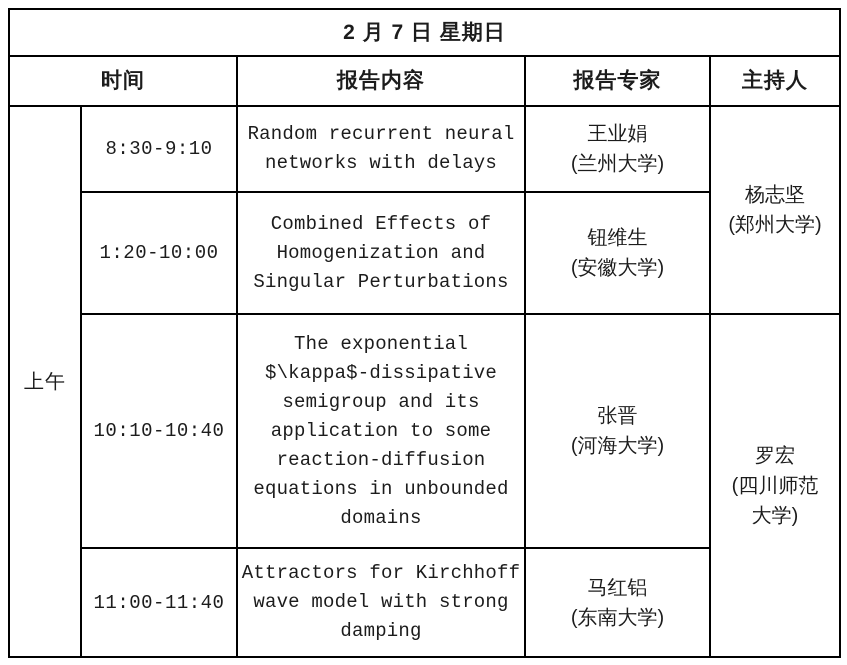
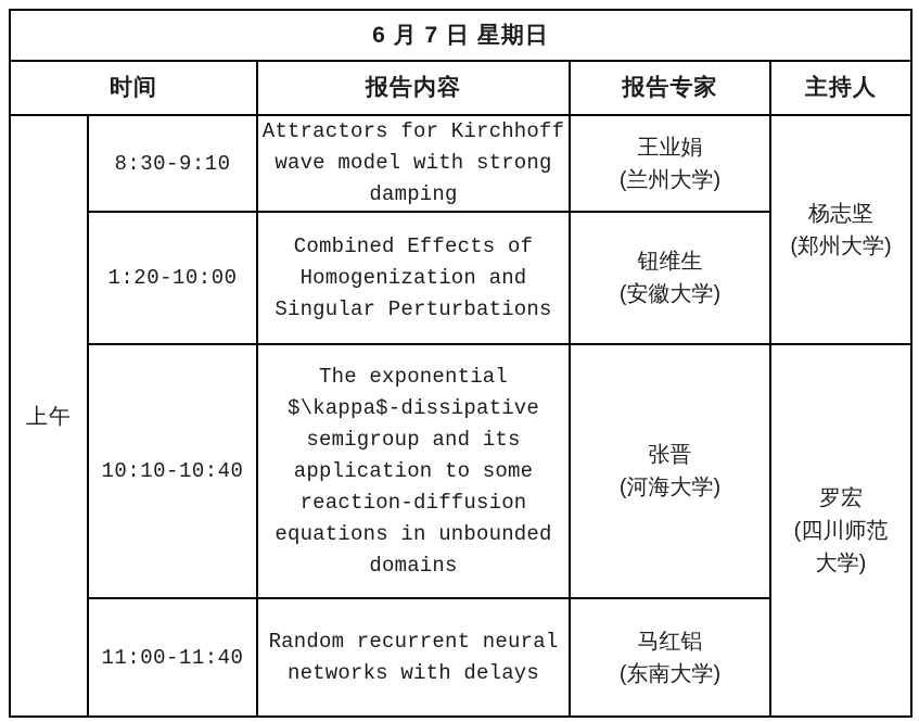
- 2 月 7 日 星期日
+ 6 月 7 日 星期日
  时间	报告内容	报告专家	主持人
- 上午	8:30-9:10	Random recurrent neural networks with delays	王业娟 (兰州大学)	杨志坚 (郑州大学)
+ 上午	8:30-9:10	Attractors for Kirchhoff wave model with strong damping	王业娟 (兰州大学)	杨志坚 (郑州大学)
  1:20-10:00	Combined Effects of Homogenization and Singular Perturbations	钮维生 (安徽大学)
  10:10-10:40	The exponential $\kappa$-dissipative semigroup and its application to some reaction-diffusion equations in unbounded domains	张晋 (河海大学)	罗宏 (四川师范 大学)
- 11:00-11:40	Attractors for Kirchhoff wave model with strong damping	马红铝 (东南大学)
+ 11:00-11:40	Random recurrent neural networks with delays	马红铝 (东南大学)
